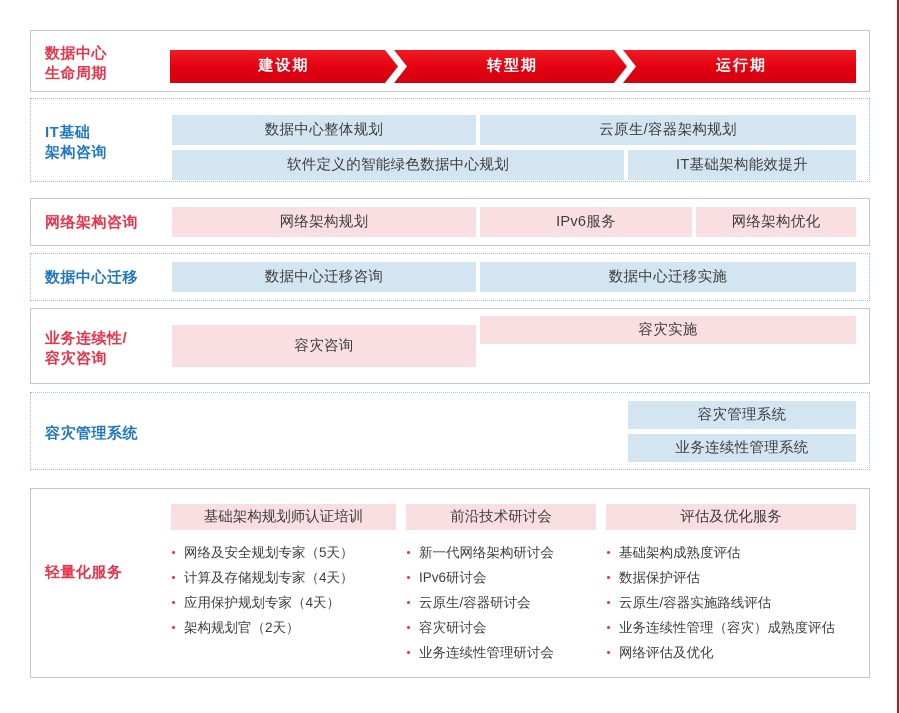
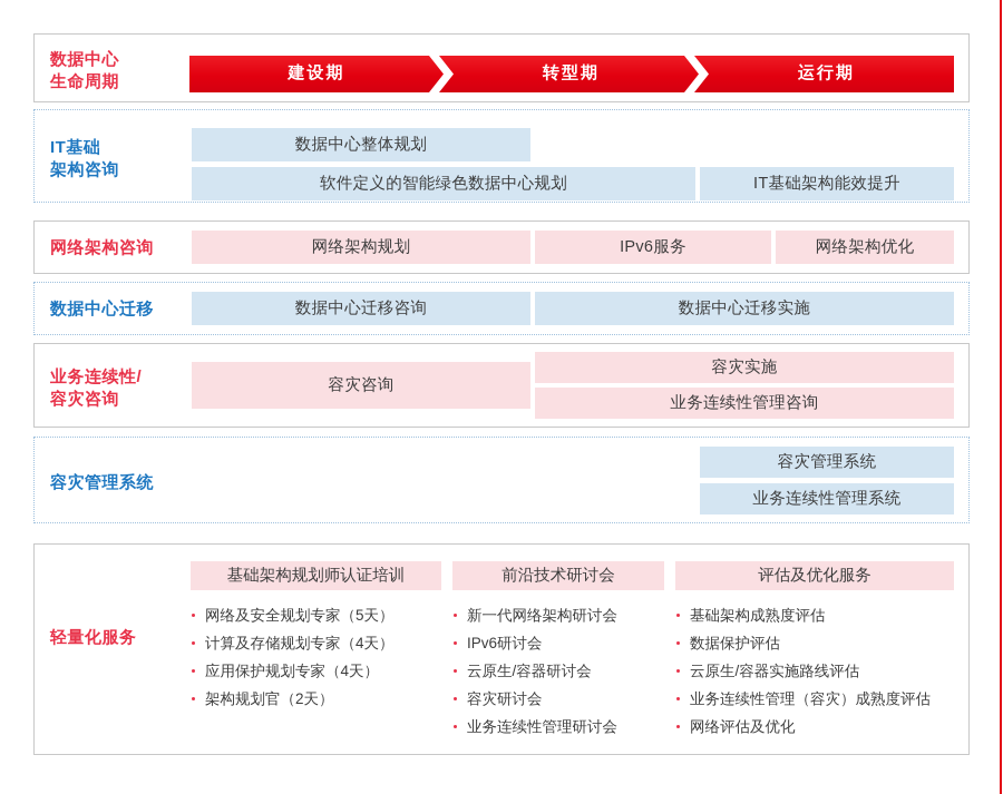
  数据中心
  生命周期
  建设期
  转型期
  运行期
  IT基础
  架构咨询
  数据中心整体规划
- 云原生/容器架构规划
  软件定义的智能绿色数据中心规划
  IT基础架构能效提升
  网络架构咨询
  网络架构规划
  IPv6服务
  网络架构优化
  数据中心迁移
  数据中心迁移咨询
  数据中心迁移实施
  业务连续性/
  容灾咨询
  容灾咨询
  容灾实施
+ 业务连续性管理咨询
  容灾管理系统
  容灾管理系统
  业务连续性管理系统
  轻量化服务
  基础架构规划师认证培训
  网络及安全规划专家（5天）
  计算及存储规划专家（4天）
  应用保护规划专家（4天）
  架构规划官（2天）
  前沿技术研讨会
  新一代网络架构研讨会
  IPv6研讨会
  云原生/容器研讨会
  容灾研讨会
  业务连续性管理研讨会
  评估及优化服务
  基础架构成熟度评估
  数据保护评估
  云原生/容器实施路线评估
  业务连续性管理（容灾）成熟度评估
  网络评估及优化
